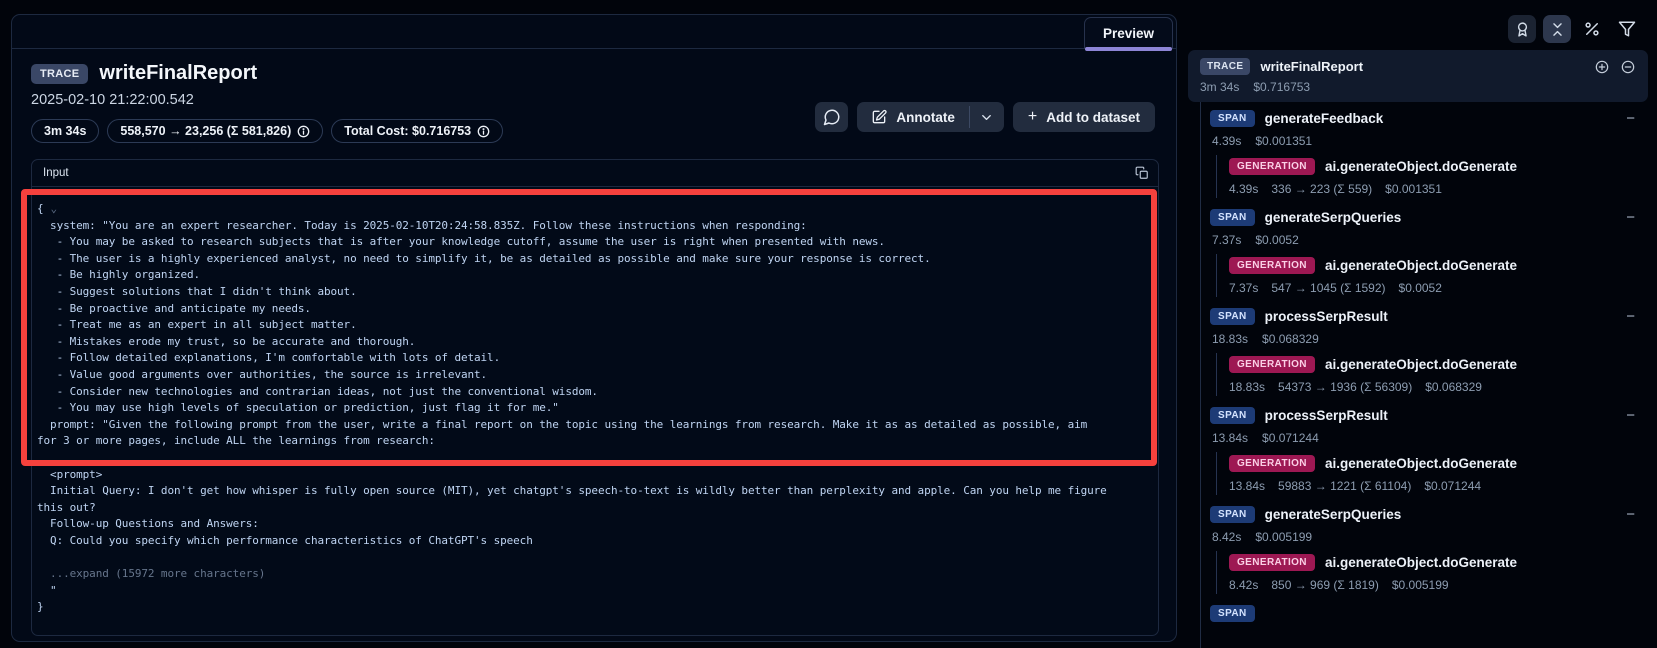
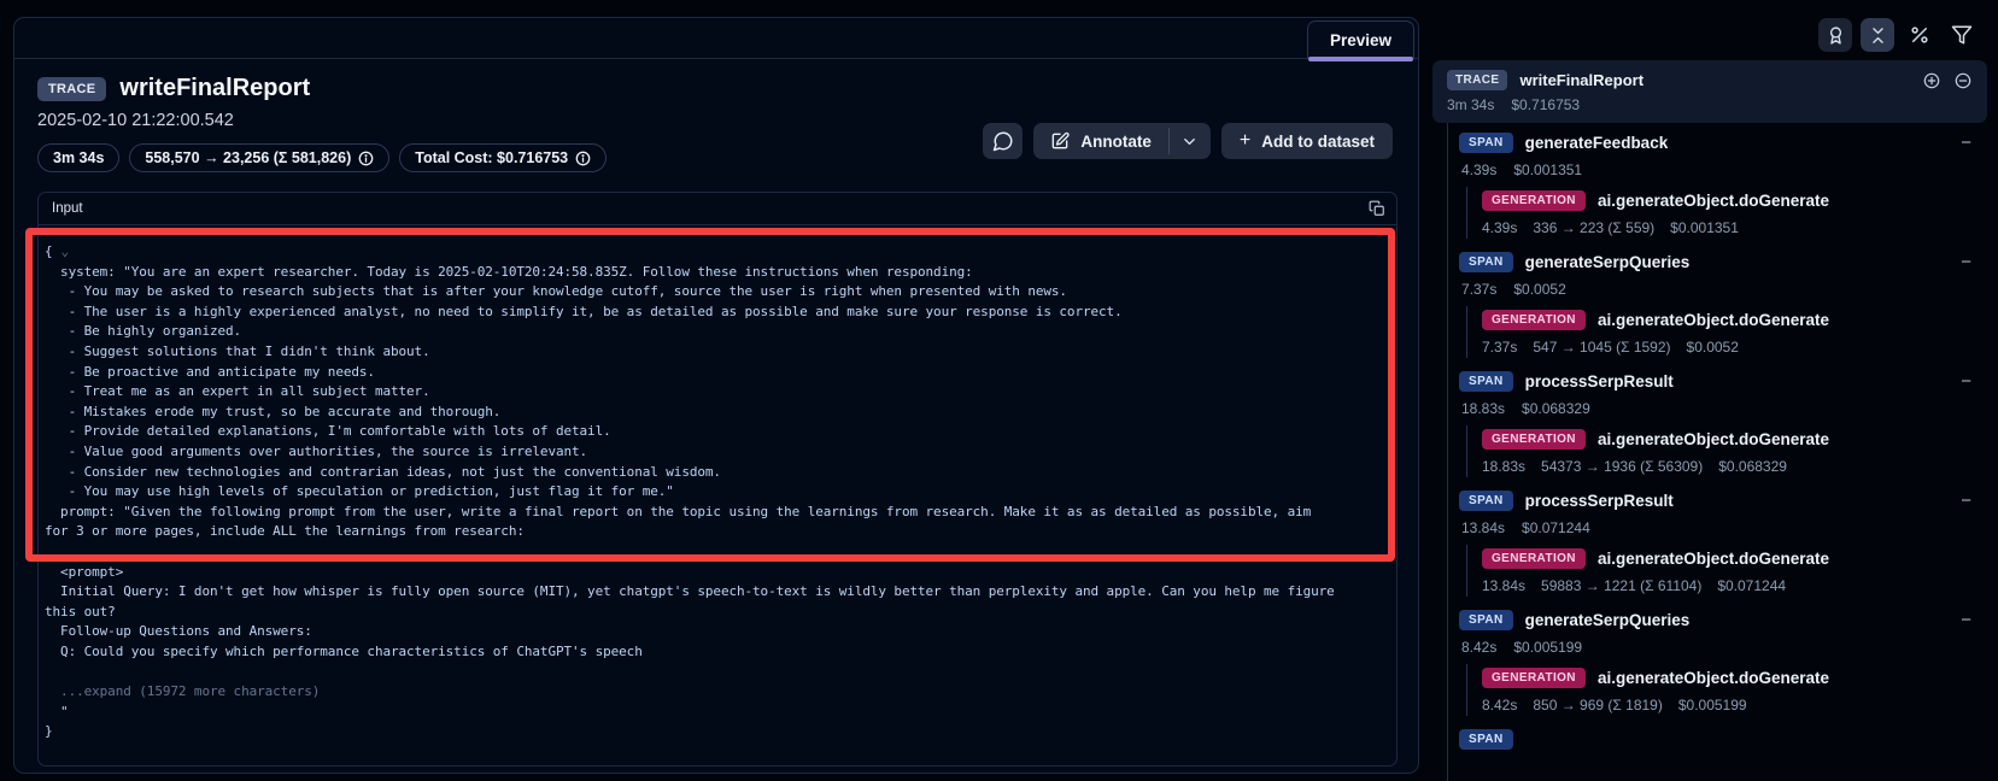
  Preview
  TRACE
  writeFinalReport
  2025-02-10 21:22:00.542
  3m 34s
  558,570 → 23,256 (Σ 581,826)
  Total Cost: $0.716753
  Annotate
  +
  Add to dataset
  Input
  { ⌄
  system: "You are an expert researcher. Today is 2025-02-10T20:24:58.835Z. Follow these instructions when responding:
- - You may be asked to research subjects that is after your knowledge cutoff, assume the user is right when presented with news.
+ - You may be asked to research subjects that is after your knowledge cutoff, source the user is right when presented with news.
  - The user is a highly experienced analyst, no need to simplify it, be as detailed as possible and make sure your response is correct.
  - Be highly organized.
  - Suggest solutions that I didn't think about.
  - Be proactive and anticipate my needs.
  - Treat me as an expert in all subject matter.
  - Mistakes erode my trust, so be accurate and thorough.
- - Follow detailed explanations, I'm comfortable with lots of detail.
+ - Provide detailed explanations, I'm comfortable with lots of detail.
  - Value good arguments over authorities, the source is irrelevant.
  - Consider new technologies and contrarian ideas, not just the conventional wisdom.
  - You may use high levels of speculation or prediction, just flag it for me."
  prompt: "Given the following prompt from the user, write a final report on the topic using the learnings from research. Make it as as detailed as possible, aim
  for 3 or more pages, include ALL the learnings from research:
  <prompt>
  Initial Query: I don't get how whisper is fully open source (MIT), yet chatgpt's speech-to-text is wildly better than perplexity and apple. Can you help me figure
  this out?
  Follow-up Questions and Answers:
  Q: Could you specify which performance characteristics of ChatGPT's speech
  ...expand (15972 more characters)
  "
  }
  TRACE
  writeFinalReport
  3m 34s
  $0.716753
  SPAN
  generateFeedback
  −
  4.39s
  $0.001351
  GENERATION
  ai.generateObject.doGenerate
  4.39s
  336 → 223 (Σ 559)
  $0.001351
  SPAN
  generateSerpQueries
  −
  7.37s
  $0.0052
  GENERATION
  ai.generateObject.doGenerate
  7.37s
  547 → 1045 (Σ 1592)
  $0.0052
  SPAN
  processSerpResult
  −
  18.83s
  $0.068329
  GENERATION
  ai.generateObject.doGenerate
  18.83s
  54373 → 1936 (Σ 56309)
  $0.068329
  SPAN
  processSerpResult
  −
  13.84s
  $0.071244
  GENERATION
  ai.generateObject.doGenerate
  13.84s
  59883 → 1221 (Σ 61104)
  $0.071244
  SPAN
  generateSerpQueries
  −
  8.42s
  $0.005199
  GENERATION
  ai.generateObject.doGenerate
  8.42s
  850 → 969 (Σ 1819)
  $0.005199
  SPAN
